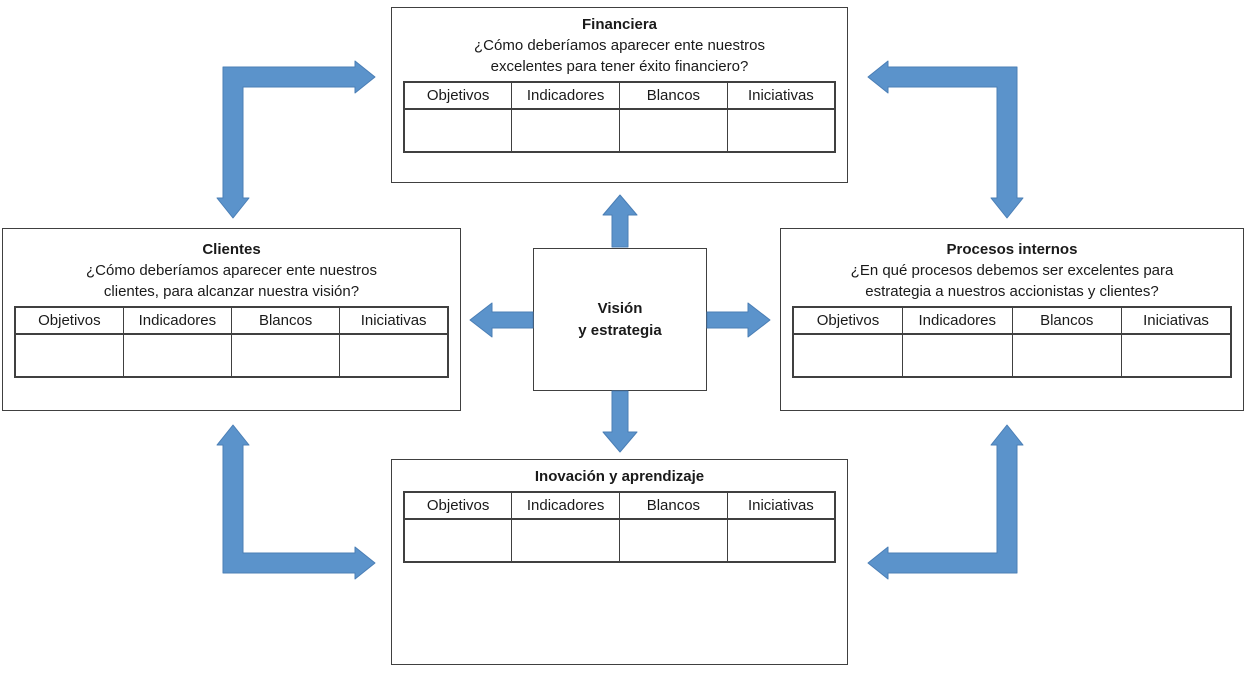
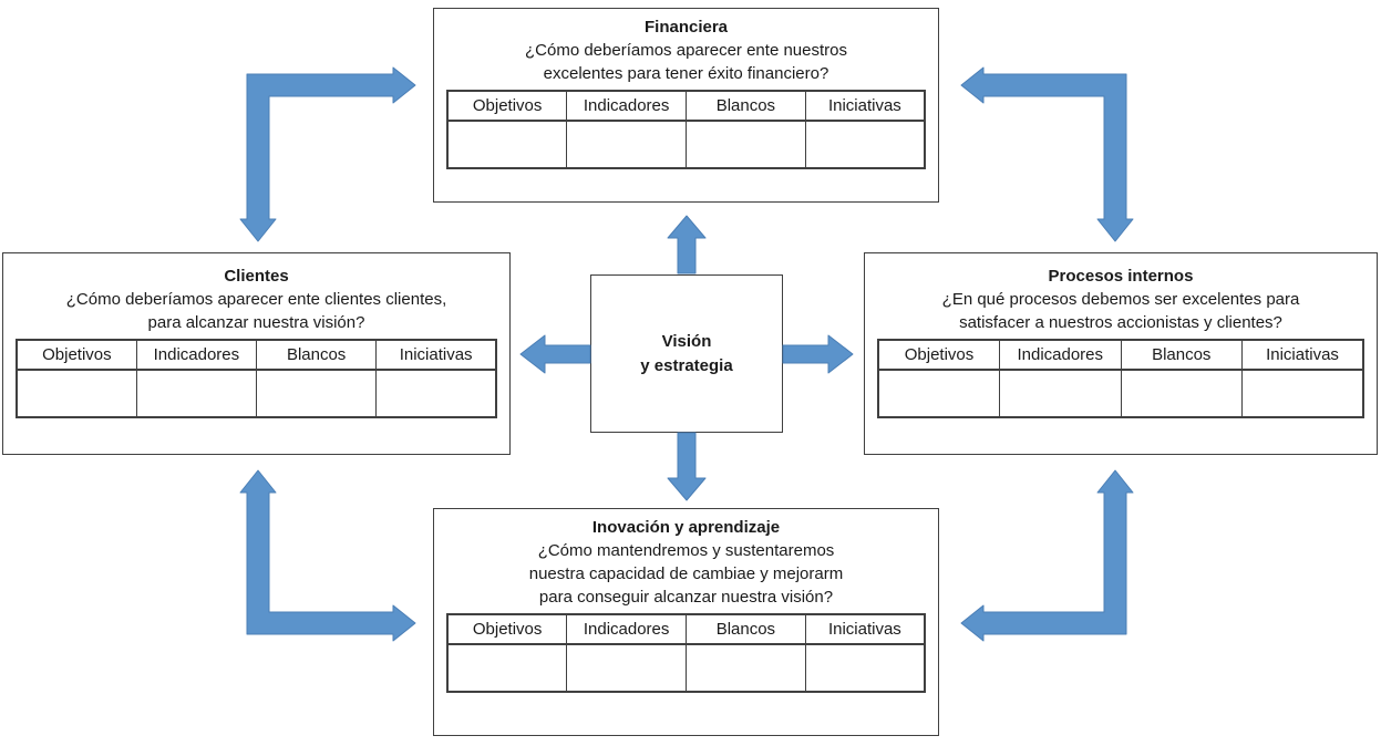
  Financiera
  ¿Cómo deberíamos aparecer ente nuestros excelentes para tener éxito financiero?
  Objetivos	Indicadores	Blancos	Iniciativas
  Clientes
- ¿Cómo deberíamos aparecer ente nuestros clientes, para alcanzar nuestra visión?
+ ¿Cómo deberíamos aparecer ente clientes clientes, para alcanzar nuestra visión?
  Objetivos	Indicadores	Blancos	Iniciativas
  Procesos internos
- ¿En qué procesos debemos ser excelentes para estrategia a nuestros accionistas y clientes?
+ ¿En qué procesos debemos ser excelentes para satisfacer a nuestros accionistas y clientes?
  Objetivos	Indicadores	Blancos	Iniciativas
  Inovación y aprendizaje
+ ¿Cómo mantendremos y sustentaremos nuestra capacidad de cambiae y mejorarm para conseguir alcanzar nuestra visión?
  Objetivos	Indicadores	Blancos	Iniciativas
  Visión
  y estrategia
